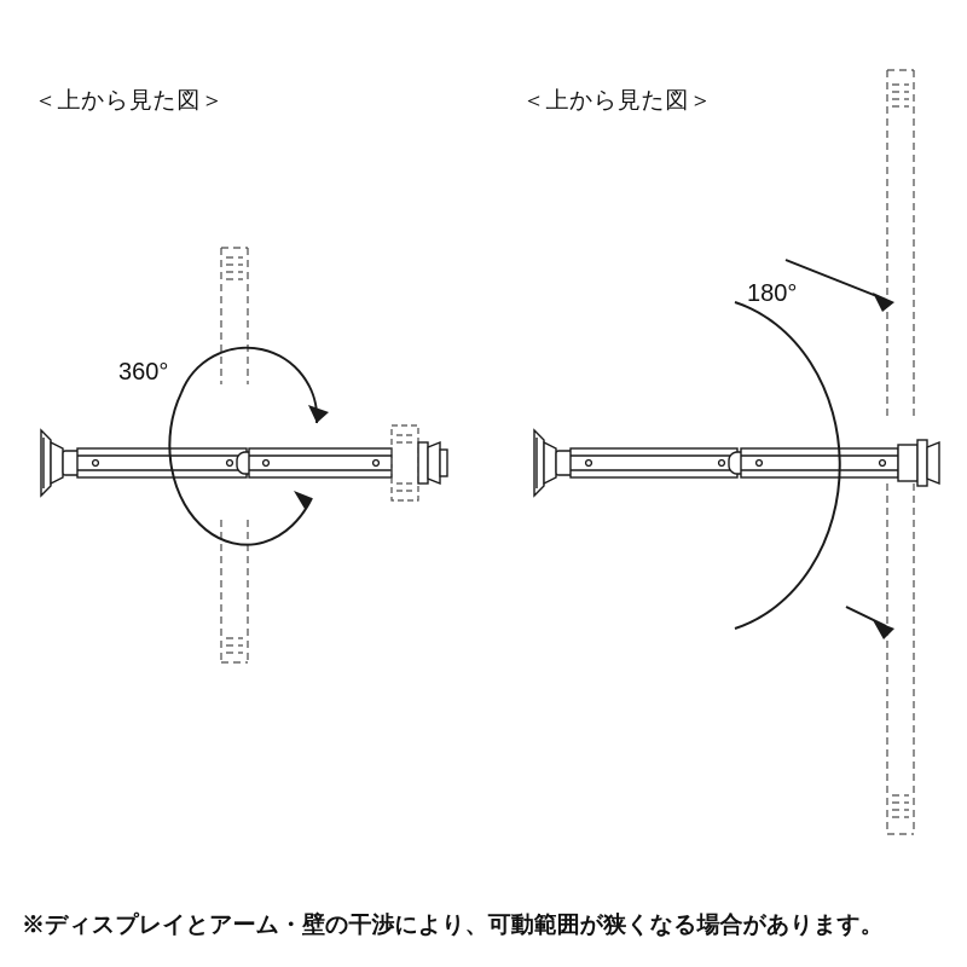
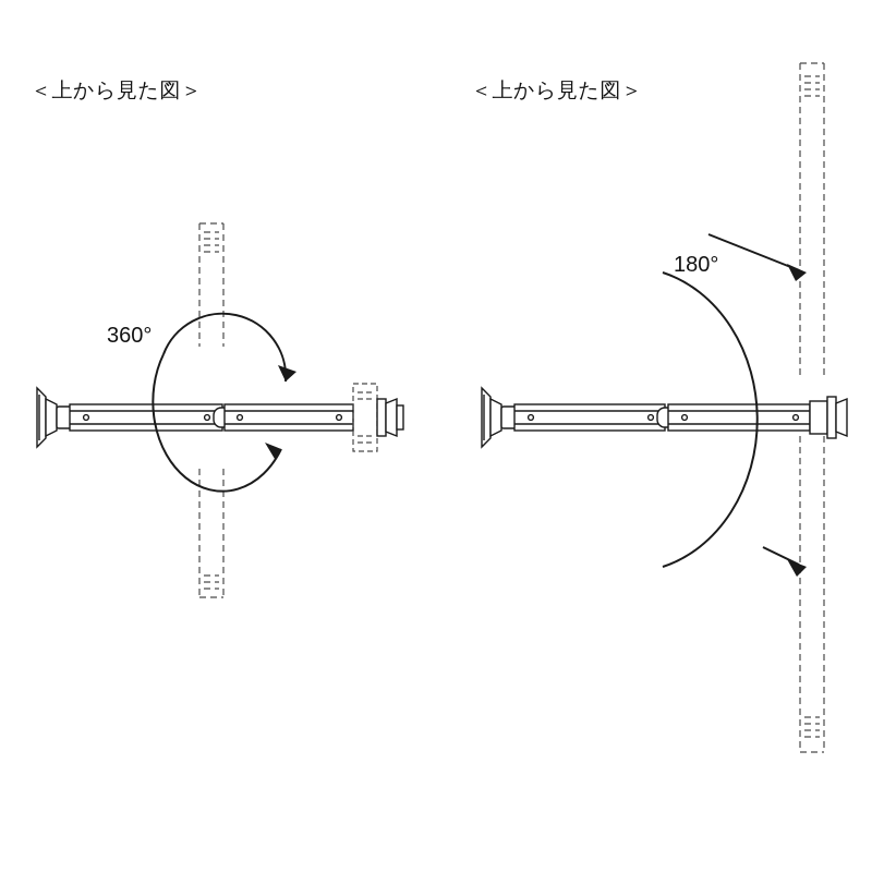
  ＜上から見た図＞
  360°
  ＜上から見た図＞
  180°
- ※ディスプレイとアーム・壁の干渉により、可動範囲が狭くなる場合があります。
